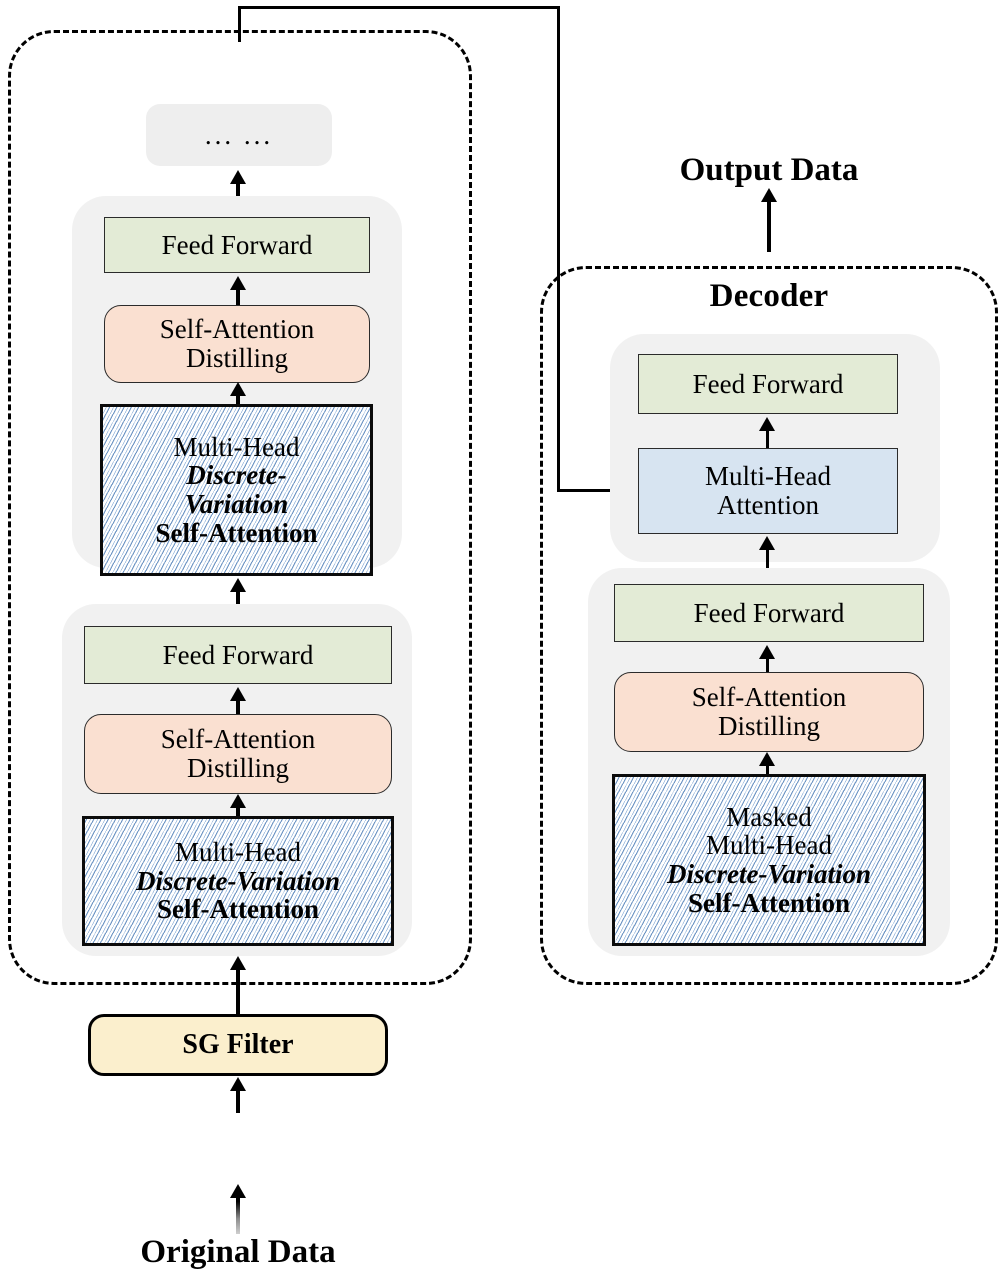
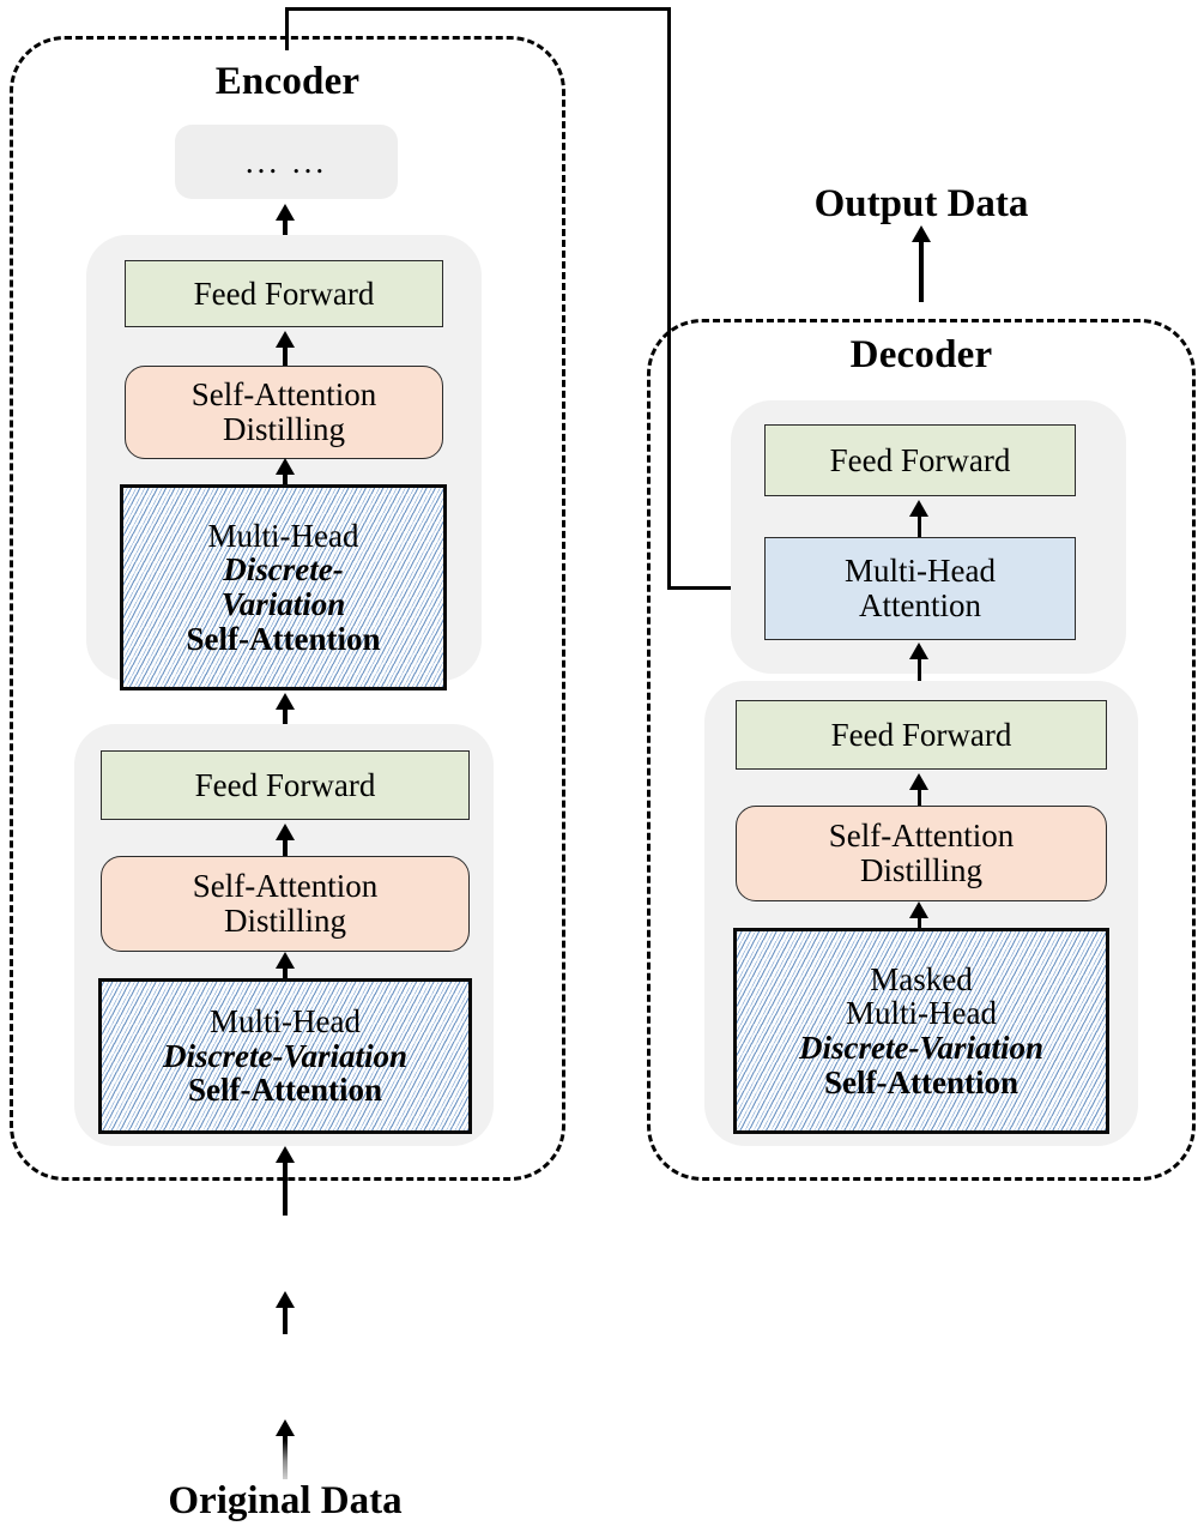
+ Encoder
  ... ...
  Feed Forward
  Self-Attention
  Distilling
  Multi-Head
  Discrete-
  Variation
  Self-Attention
  Feed Forward
  Self-Attention
  Distilling
  Multi-Head
  Discrete-Variation
  Self-Attention
- SG Filter
  Original Data
  Decoder
  Output Data
  Feed Forward
  Multi-Head
  Attention
  Feed Forward
  Self-Attention
  Distilling
  Masked
  Multi-Head
  Discrete-Variation
  Self-Attention
